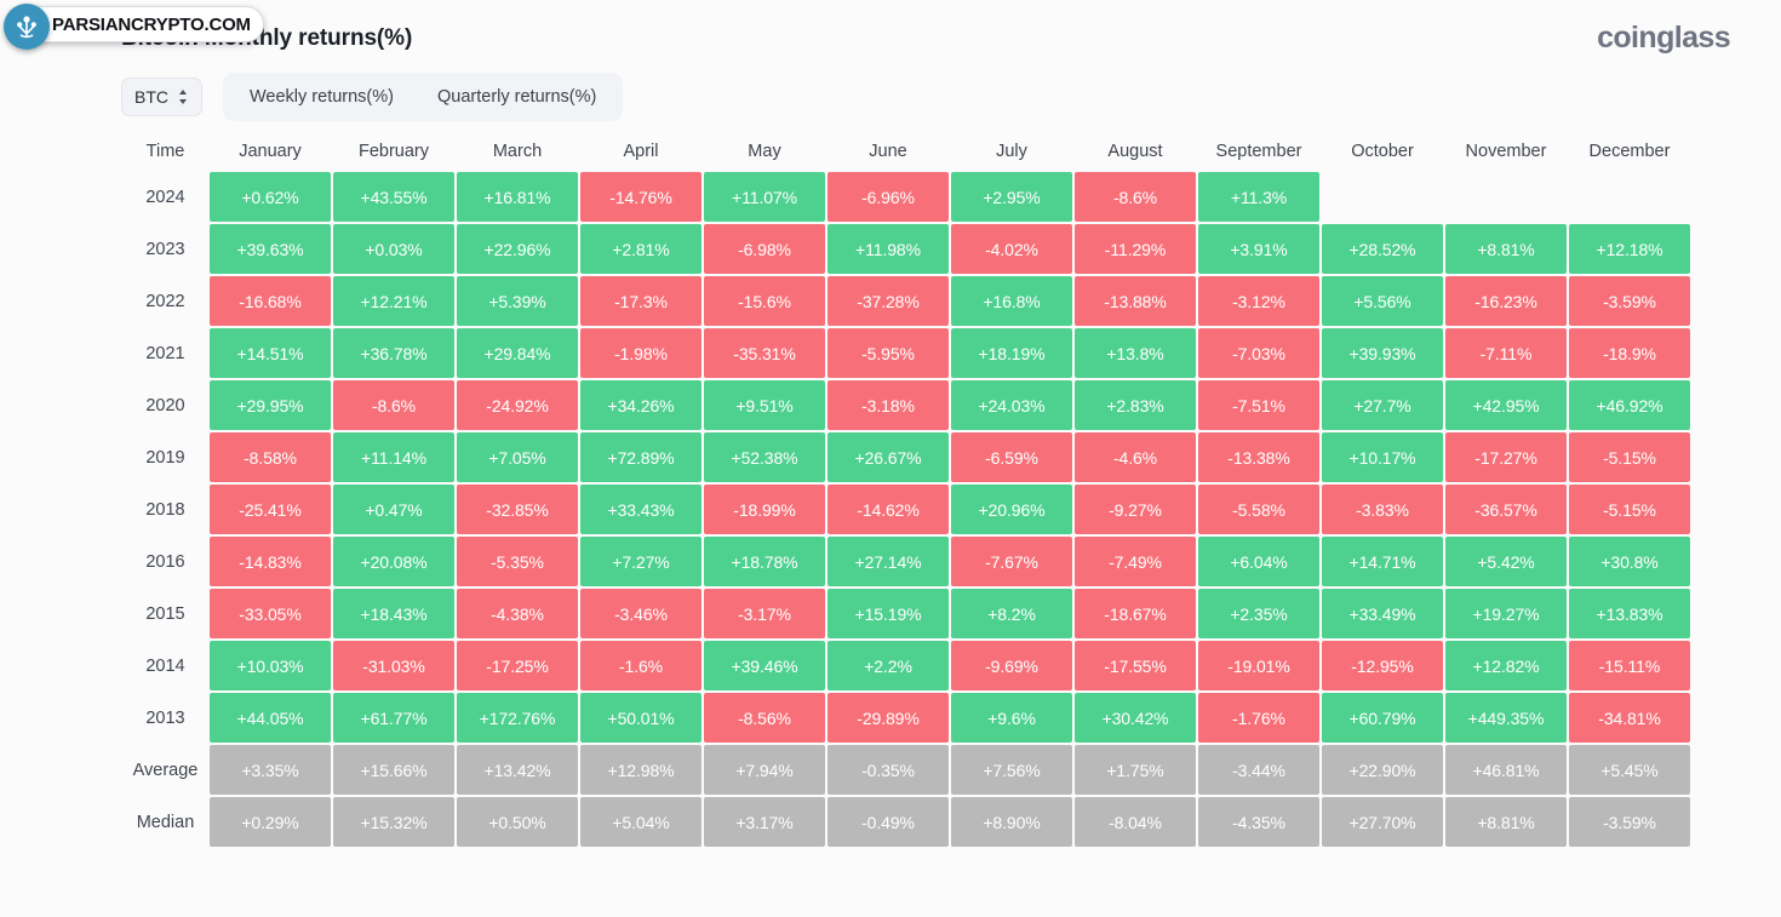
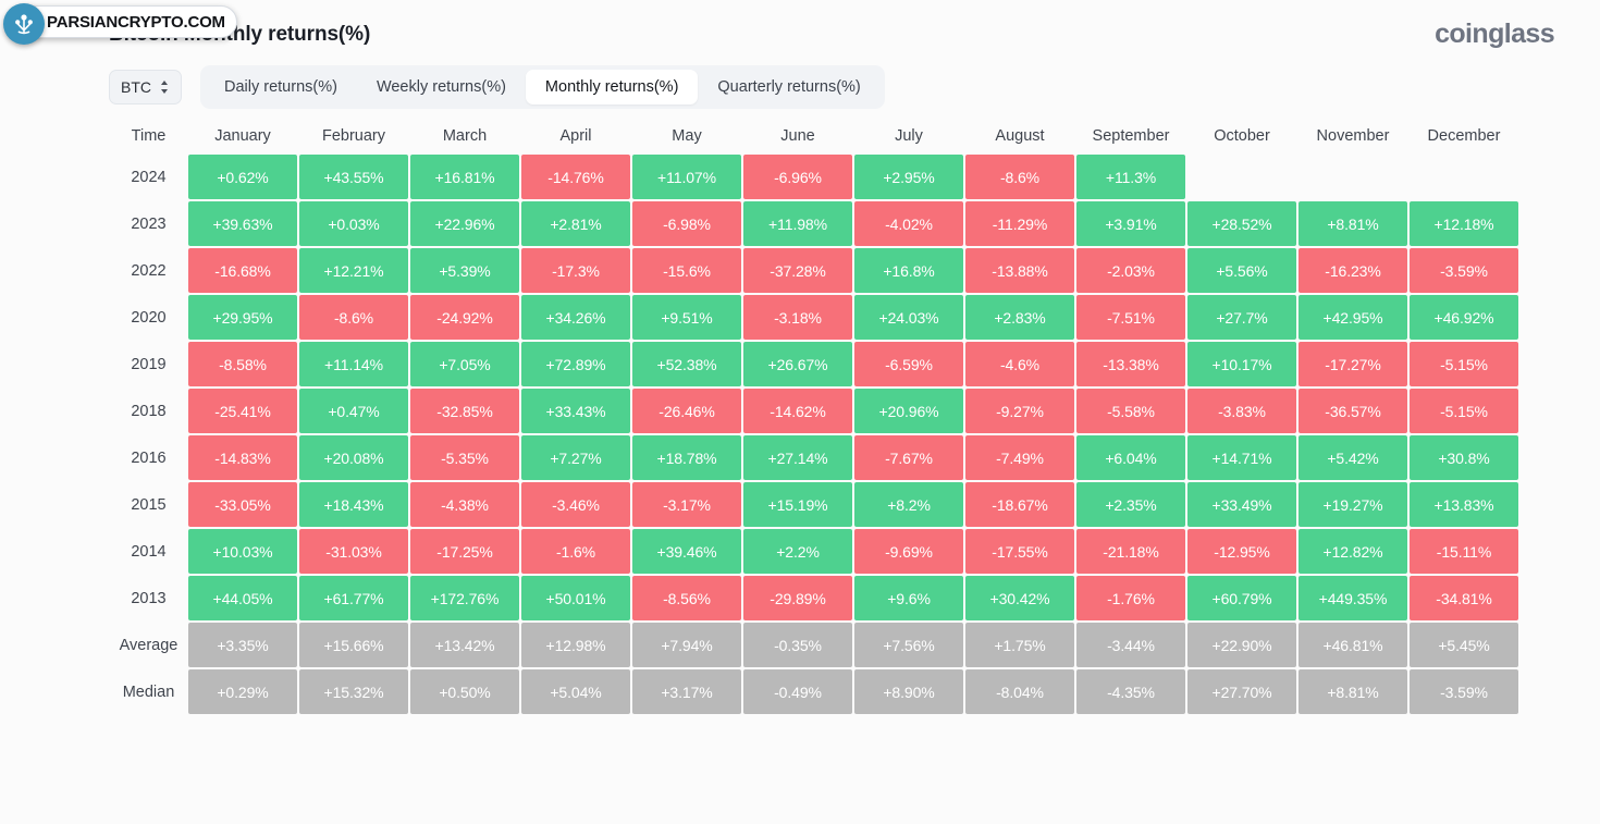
  PARSIANCRYPTO.COM
  coinglass
  BTC
+ Daily returns(%)
  Weekly returns(%)
+ Monthly returns(%)
  Quarterly returns(%)
  Time	January	February	March	April	May	June	July	August	September	October	November	December
  2024	+0.62%	+43.55%	+16.81%	-14.76%	+11.07%	-6.96%	+2.95%	-8.6%	+11.3%
  2023	+39.63%	+0.03%	+22.96%	+2.81%	-6.98%	+11.98%	-4.02%	-11.29%	+3.91%	+28.52%	+8.81%	+12.18%
- 2022	-16.68%	+12.21%	+5.39%	-17.3%	-15.6%	-37.28%	+16.8%	-13.88%	-3.12%	+5.56%	-16.23%	-3.59%
+ 2022	-16.68%	+12.21%	+5.39%	-17.3%	-15.6%	-37.28%	+16.8%	-13.88%	-2.03%	+5.56%	-16.23%	-3.59%
- 2021	+14.51%	+36.78%	+29.84%	-1.98%	-35.31%	-5.95%	+18.19%	+13.8%	-7.03%	+39.93%	-7.11%	-18.9%
  2020	+29.95%	-8.6%	-24.92%	+34.26%	+9.51%	-3.18%	+24.03%	+2.83%	-7.51%	+27.7%	+42.95%	+46.92%
  2019	-8.58%	+11.14%	+7.05%	+72.89%	+52.38%	+26.67%	-6.59%	-4.6%	-13.38%	+10.17%	-17.27%	-5.15%
- 2018	-25.41%	+0.47%	-32.85%	+33.43%	-18.99%	-14.62%	+20.96%	-9.27%	-5.58%	-3.83%	-36.57%	-5.15%
+ 2018	-25.41%	+0.47%	-32.85%	+33.43%	-26.46%	-14.62%	+20.96%	-9.27%	-5.58%	-3.83%	-36.57%	-5.15%
  2016	-14.83%	+20.08%	-5.35%	+7.27%	+18.78%	+27.14%	-7.67%	-7.49%	+6.04%	+14.71%	+5.42%	+30.8%
  2015	-33.05%	+18.43%	-4.38%	-3.46%	-3.17%	+15.19%	+8.2%	-18.67%	+2.35%	+33.49%	+19.27%	+13.83%
- 2014	+10.03%	-31.03%	-17.25%	-1.6%	+39.46%	+2.2%	-9.69%	-17.55%	-19.01%	-12.95%	+12.82%	-15.11%
+ 2014	+10.03%	-31.03%	-17.25%	-1.6%	+39.46%	+2.2%	-9.69%	-17.55%	-21.18%	-12.95%	+12.82%	-15.11%
  2013	+44.05%	+61.77%	+172.76%	+50.01%	-8.56%	-29.89%	+9.6%	+30.42%	-1.76%	+60.79%	+449.35%	-34.81%
  Average	+3.35%	+15.66%	+13.42%	+12.98%	+7.94%	-0.35%	+7.56%	+1.75%	-3.44%	+22.90%	+46.81%	+5.45%
  Median	+0.29%	+15.32%	+0.50%	+5.04%	+3.17%	-0.49%	+8.90%	-8.04%	-4.35%	+27.70%	+8.81%	-3.59%
